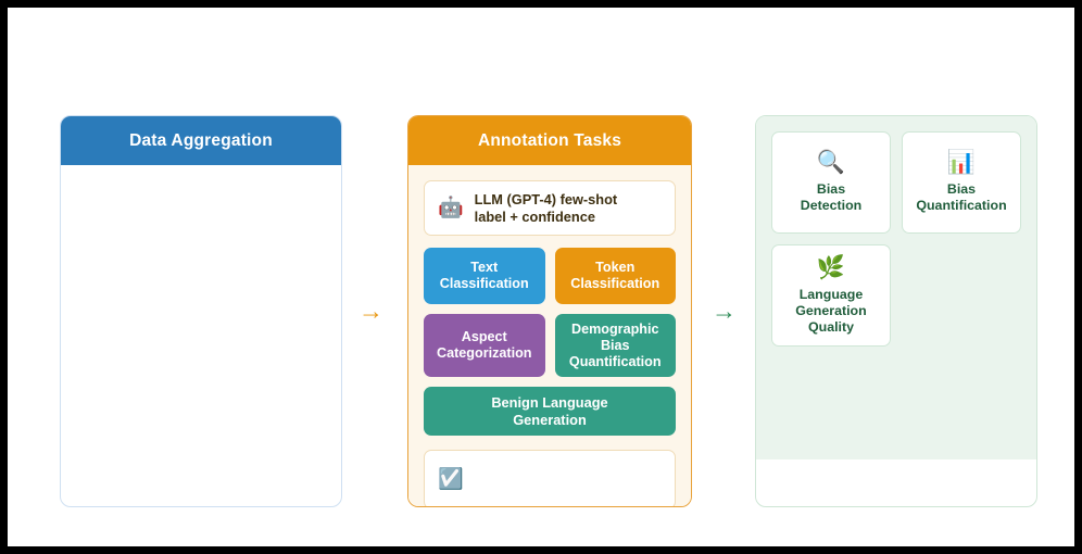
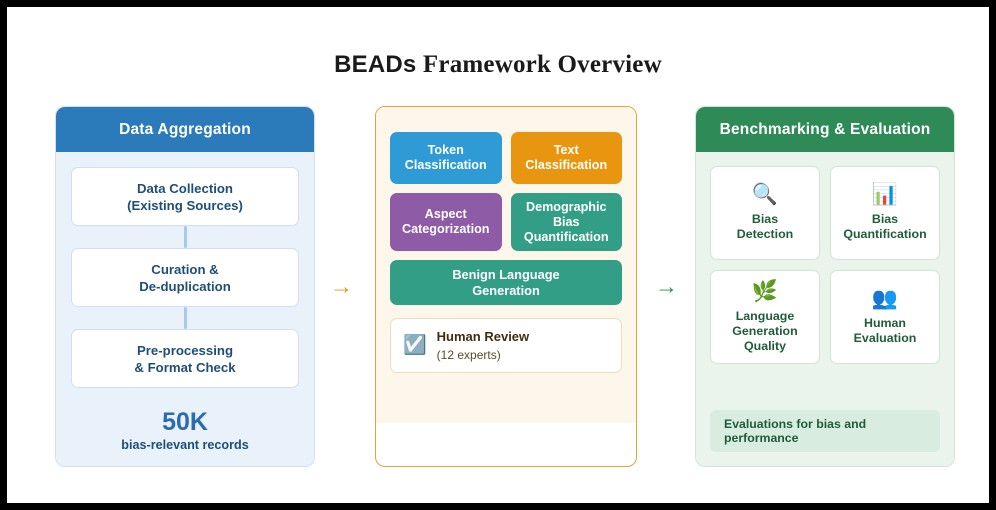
+ BEADs Framework Overview
  Data Aggregation
+ Data Collection
+ (Existing Sources)
+ Curation &
+ De-duplication
+ Pre-processing
+ & Format Check
+ 50K
+ bias-relevant records
  →
- Annotation Tasks
- 🤖
- LLM (GPT-4) few-shot
- label + confidence
- Text
+ Token
  Classification
- Token
+ Text
  Classification
  Aspect
  Categorization
  Demographic
  Bias
  Quantification
  Benign Language
  Generation
  ☑️
+ Human Review
+ (12 experts)
  →
+ Benchmarking & Evaluation
  🔍
  Bias
  Detection
  📊
  Bias
  Quantification
  🌿
  Language
  Generation
  Quality
+ 👥
+ Human
+ Evaluation
+ Evaluations for bias and performance
